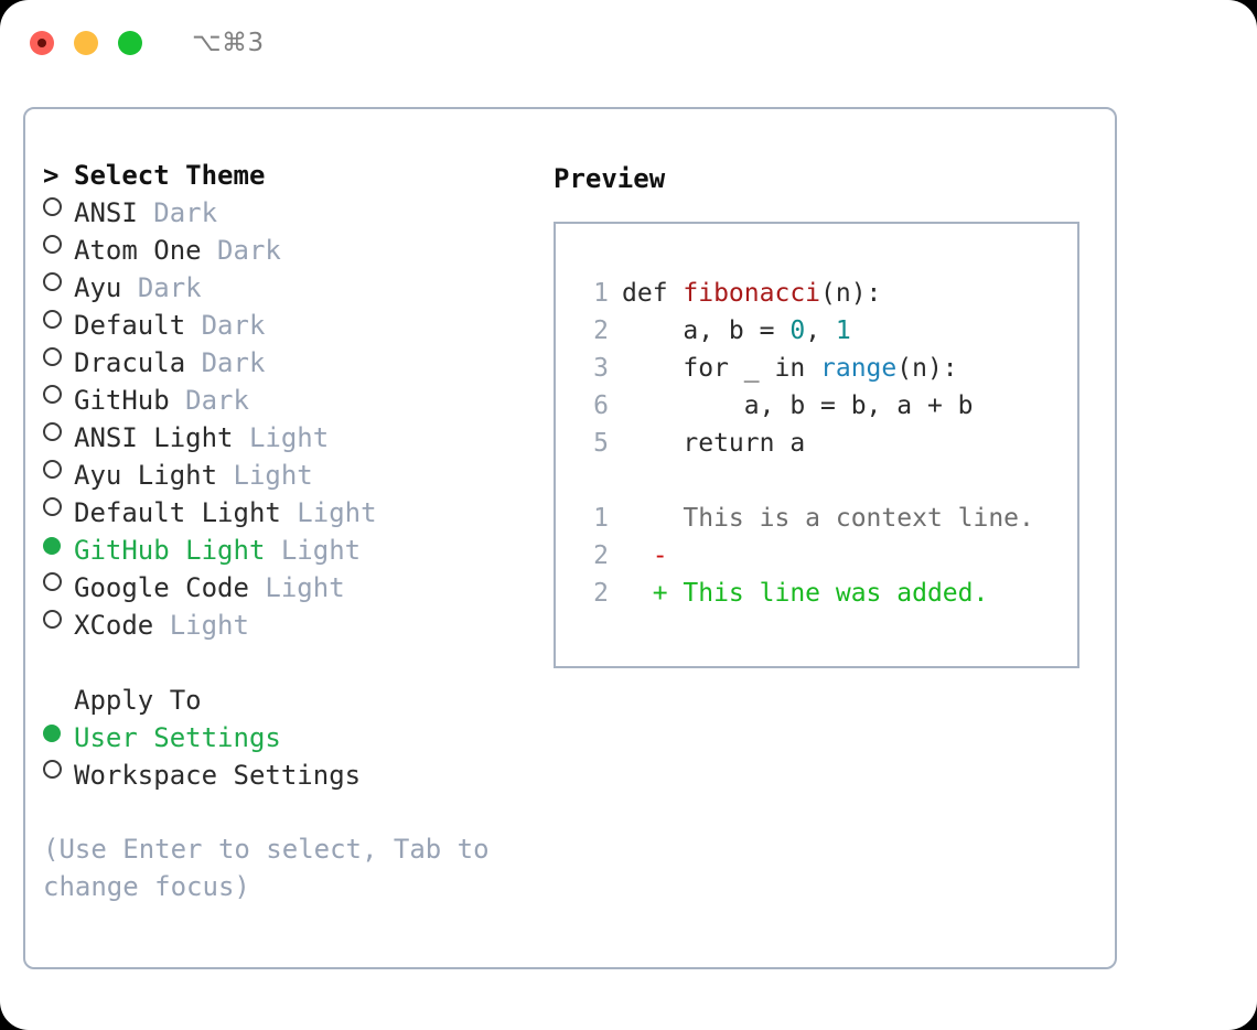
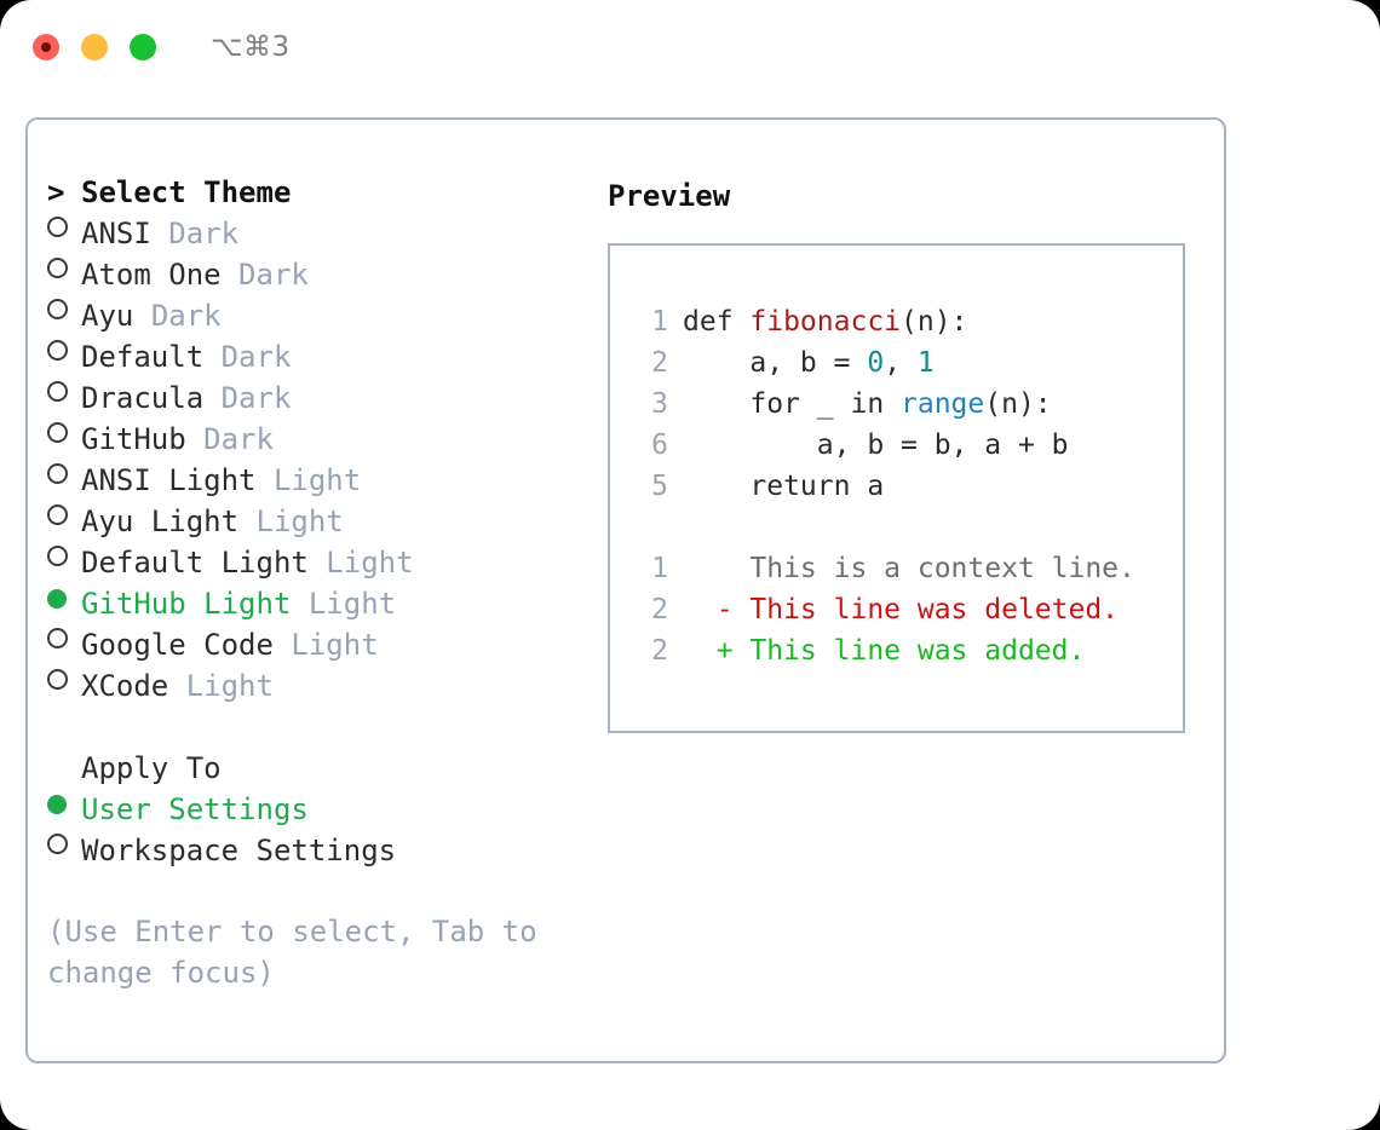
  ⌥⌘3
  >
  Select Theme
  ANSI
  Dark
  Atom One
  Dark
  Ayu
  Dark
  Default
  Dark
  Dracula
  Dark
  GitHub
  Dark
  ANSI Light
  Light
  Ayu Light
  Light
  Default Light
  Light
  GitHub Light
  Light
  Google Code
  Light
  XCode
  Light
  Apply To
  User Settings
  Workspace Settings
  (Use Enter to select, Tab to change focus)
  Preview
  1
  def
  fibonacci
  (n):
  2
  a, b =
  0
  ,
  1
  3
  for _ in
  range
  (n):
  6
  a, b = b, a + b
  5
  return a
  1
  This is a context line.
  2
  -
+ This line was deleted.
  2
  +
  This line was added.
